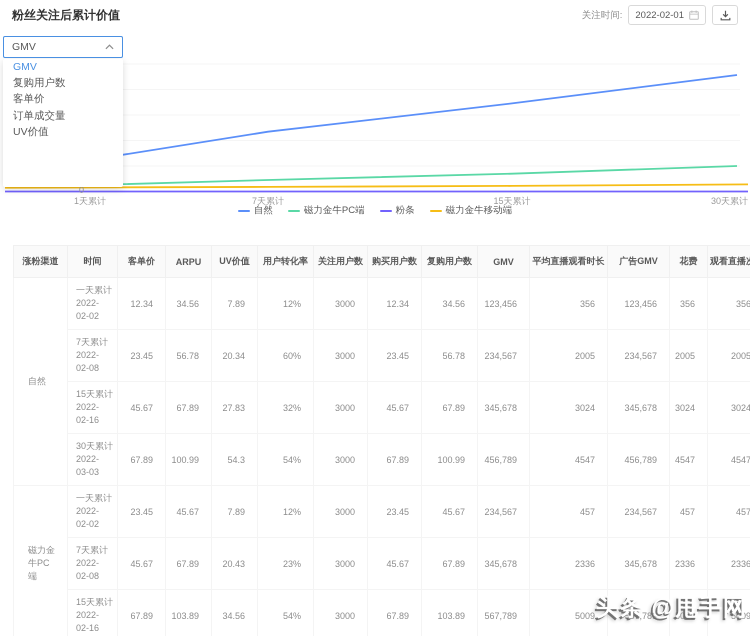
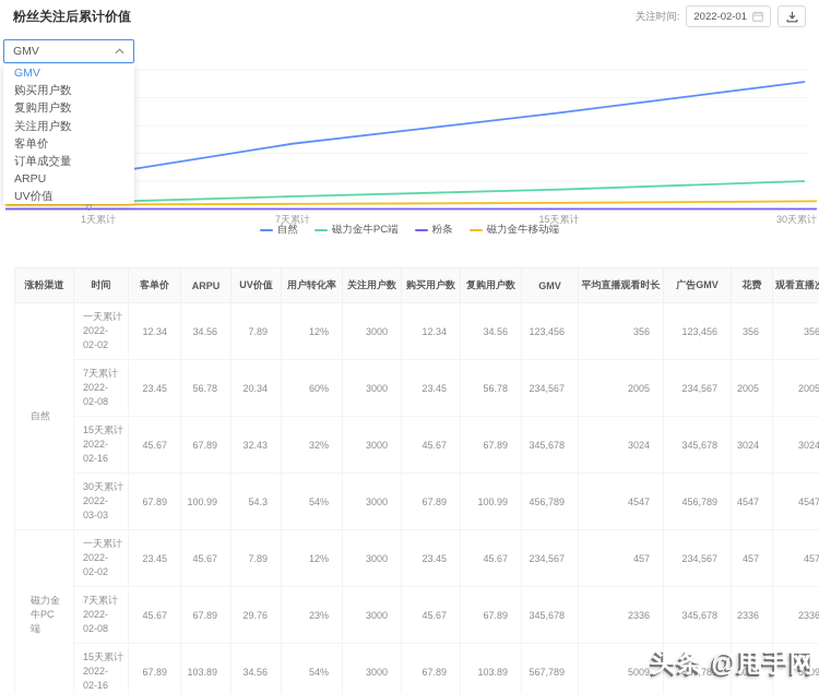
  粉丝关注后累计价值
  关注时间:
  2022-02-01
  GMV
  GMV
+ 购买用户数
  复购用户数
+ 关注用户数
  客单价
  订单成交量
+ ARPU
  UV价值
  1天累计
  7天累计
  15天累计
  30天累计
  0
  自然
  磁力金牛PC端
  粉条
  磁力金牛移动端
  涨粉渠道	时间	客单价	ARPU	UV价值	用户转化率	关注用户数	购买用户数	复购用户数	GMV	平均直播观看时长	广告GMV	花费	观看直播
  自然	一天累计2022-02-02	12.34	34.56	7.89	12%	3000	12.34	34.56	123,456	356	123,456	356	356
  7天累计2022-02-08	23.45	56.78	20.34	60%	3000	23.45	56.78	234,567	2005	234,567	2005	2005
- 15天累计2022-02-16	45.67	67.89	27.83	32%	3000	45.67	67.89	345,678	3024	345,678	3024	3024
+ 15天累计2022-02-16	45.67	67.89	32.43	32%	3000	45.67	67.89	345,678	3024	345,678	3024	3024
  30天累计2022-03-03	67.89	100.99	54.3	54%	3000	67.89	100.99	456,789	4547	456,789	4547	4547
  磁力金牛PC端	一天累计2022-02-02	23.45	45.67	7.89	12%	3000	23.45	45.67	234,567	457	234,567	457	457
- 7天累计2022-02-08	45.67	67.89	20.43	23%	3000	45.67	67.89	345,678	2336	345,678	2336	2336
+ 7天累计2022-02-08	45.67	67.89	29.76	23%	3000	45.67	67.89	345,678	2336	345,678	2336	2336
  15天累计2022-02-16	67.89	103.89	34.56	54%	3000	67.89	103.89	567,789	5009	567,789	5009	5009
  头条 @甩手网
